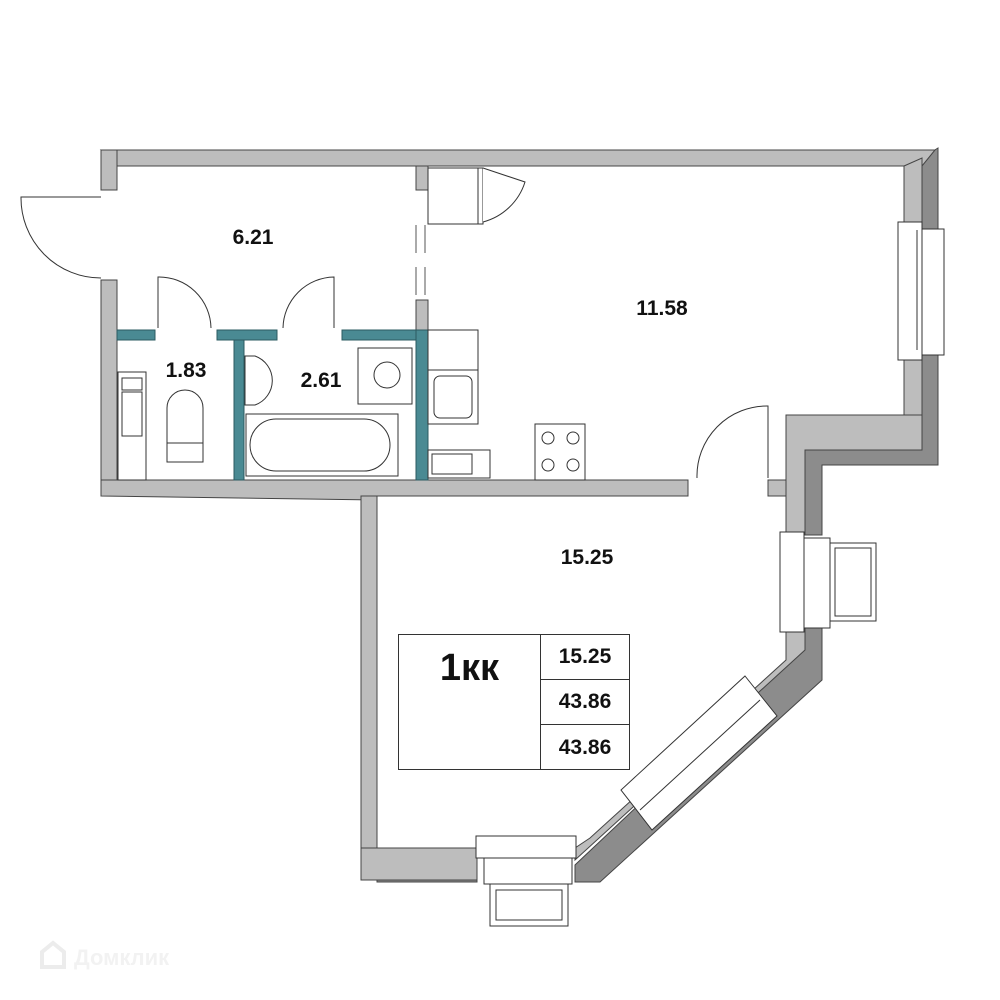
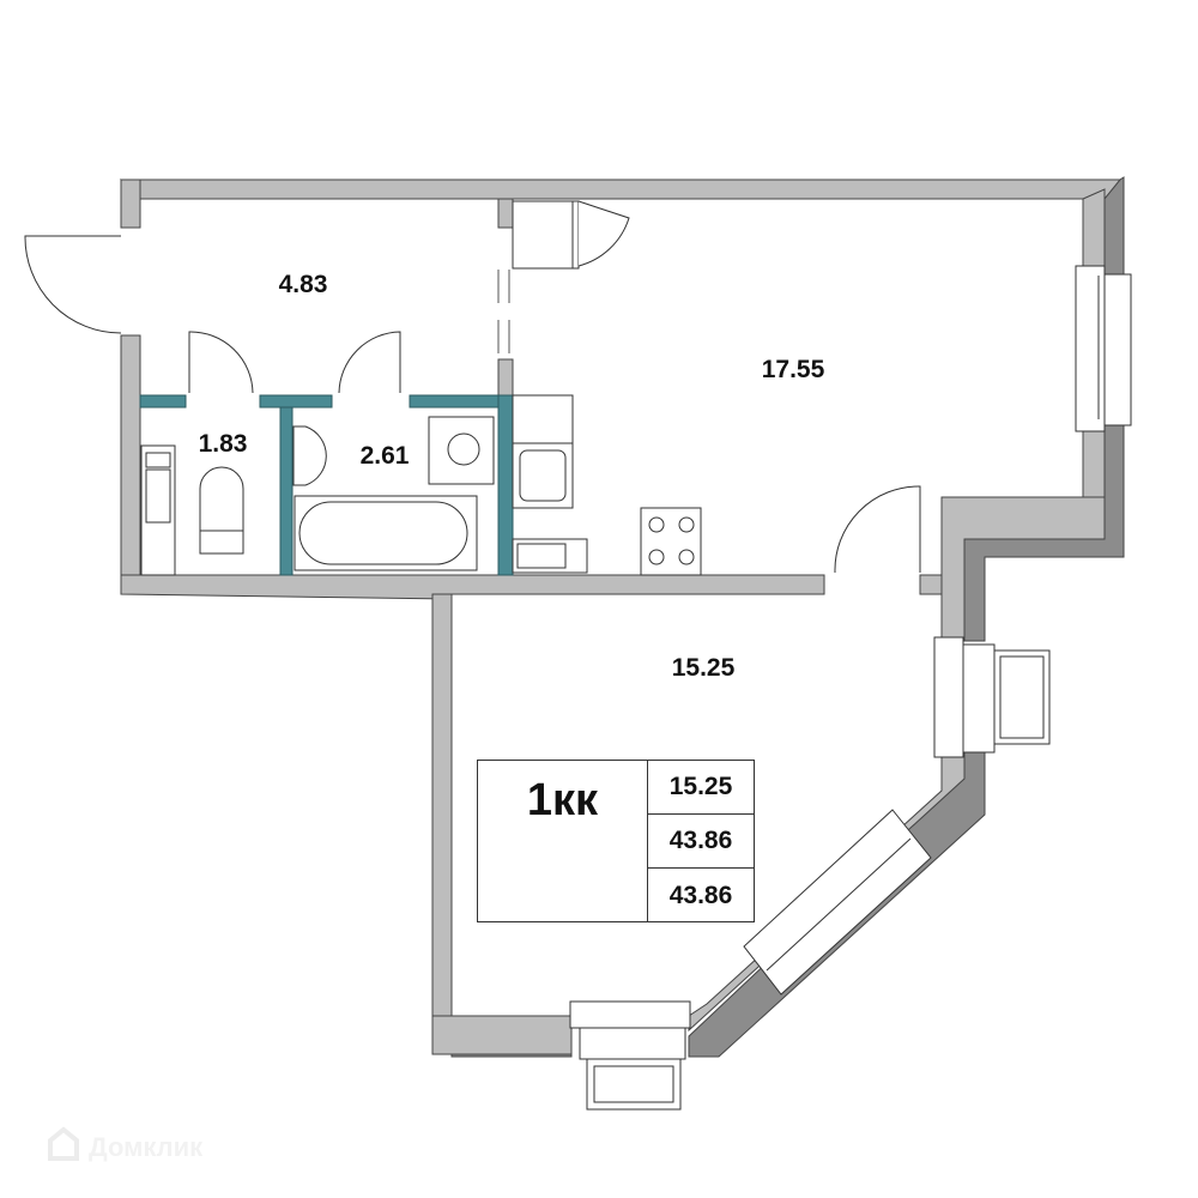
- 6.21
+ 4.83
  1.83
  2.61
- 11.58
+ 17.55
  15.25
  1кк
  15.25
  43.86
  43.86
